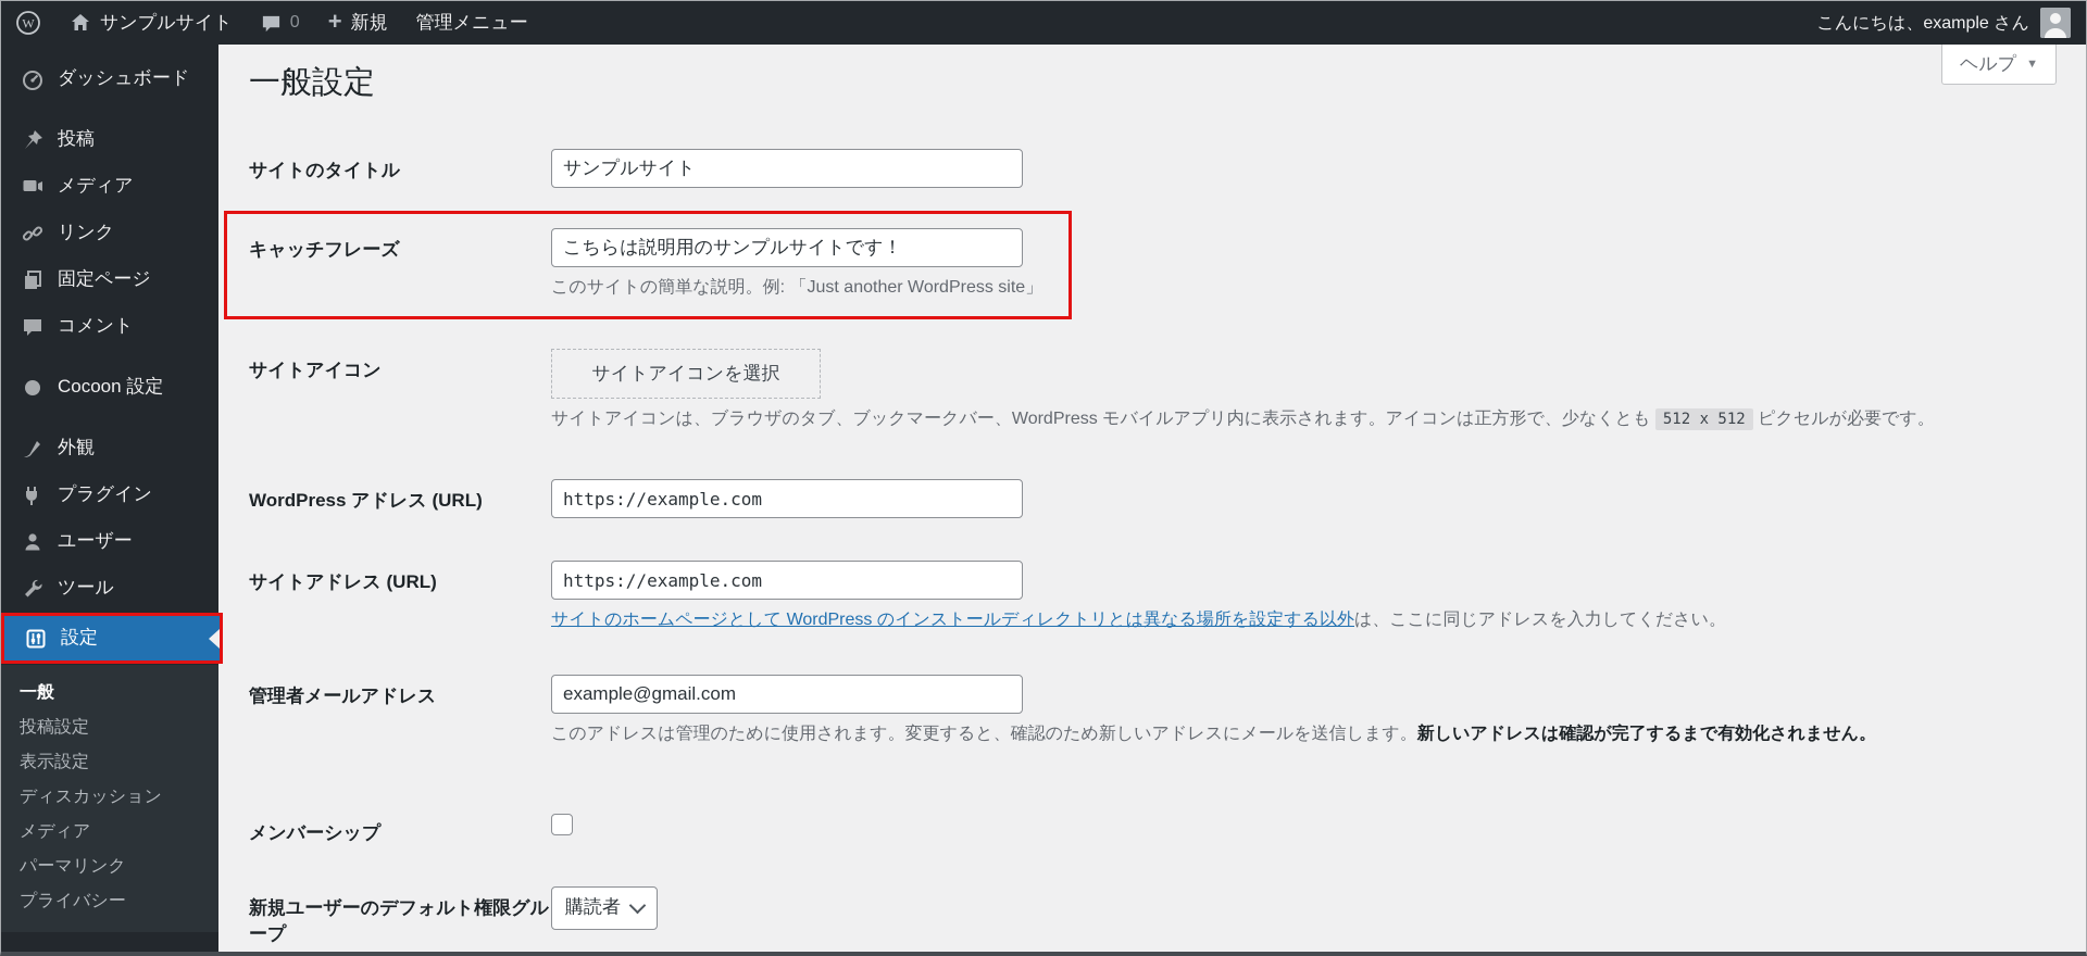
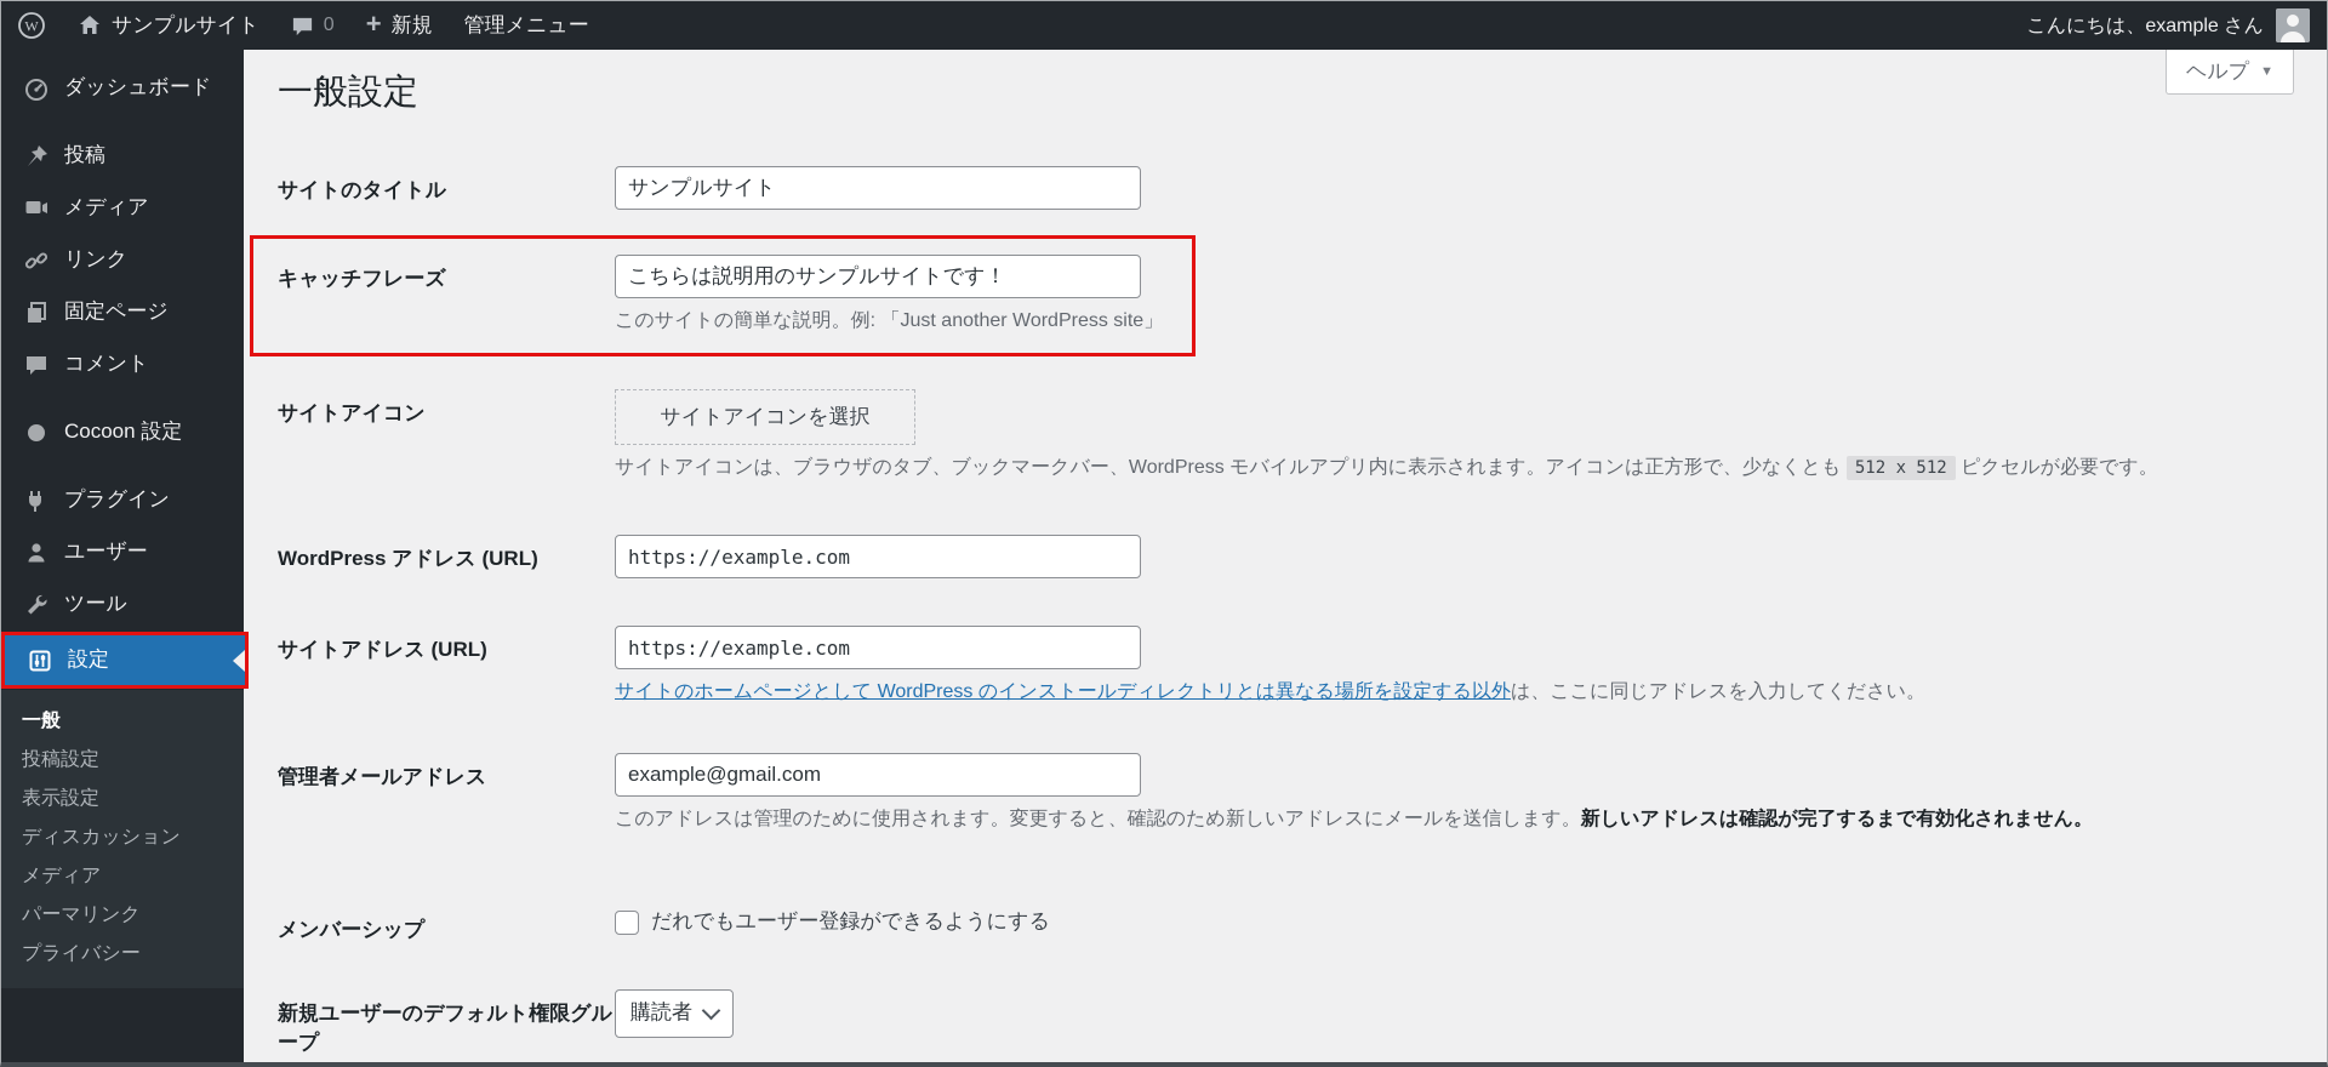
  W
  サンプルサイト
  0
  +
  新規
  管理メニュー
  こんにちは、example さん
  ダッシュボード
  投稿
  メディア
  リンク
  固定ページ
  コメント
  Cocoon 設定
- 外観
  プラグイン
  ユーザー
  ツール
  設定
  一般
  投稿設定
  表示設定
  ディスカッション
  メディア
  パーマリンク
  プライバシー
  ヘルプ
  ▼
  一般設定
  サイトのタイトル
  サンプルサイト
  キャッチフレーズ
  こちらは説明用のサンプルサイトです！
  このサイトの簡単な説明。例: 「Just another WordPress site」
  サイトアイコン
  サイトアイコンを選択
  サイトアイコンは、ブラウザのタブ、ブックマークバー、WordPress モバイルアプリ内に表示されます。アイコンは正方形で、少なくとも 512 x 512 ピクセルが必要です。
  WordPress アドレス (URL)
  https://example.com
  サイトアドレス (URL)
  https://example.com
  サイトのホームページとして WordPress のインストールディレクトリとは異なる場所を設定する以外は、ここに同じアドレスを入力してください。
  管理者メールアドレス
  example@gmail.com
  このアドレスは管理のために使用されます。変更すると、確認のため新しいアドレスにメールを送信します。新しいアドレスは確認が完了するまで有効化されません。
  メンバーシップ
+ だれでもユーザー登録ができるようにする
  新規ユーザーのデフォルト権限グループ
  購読者
